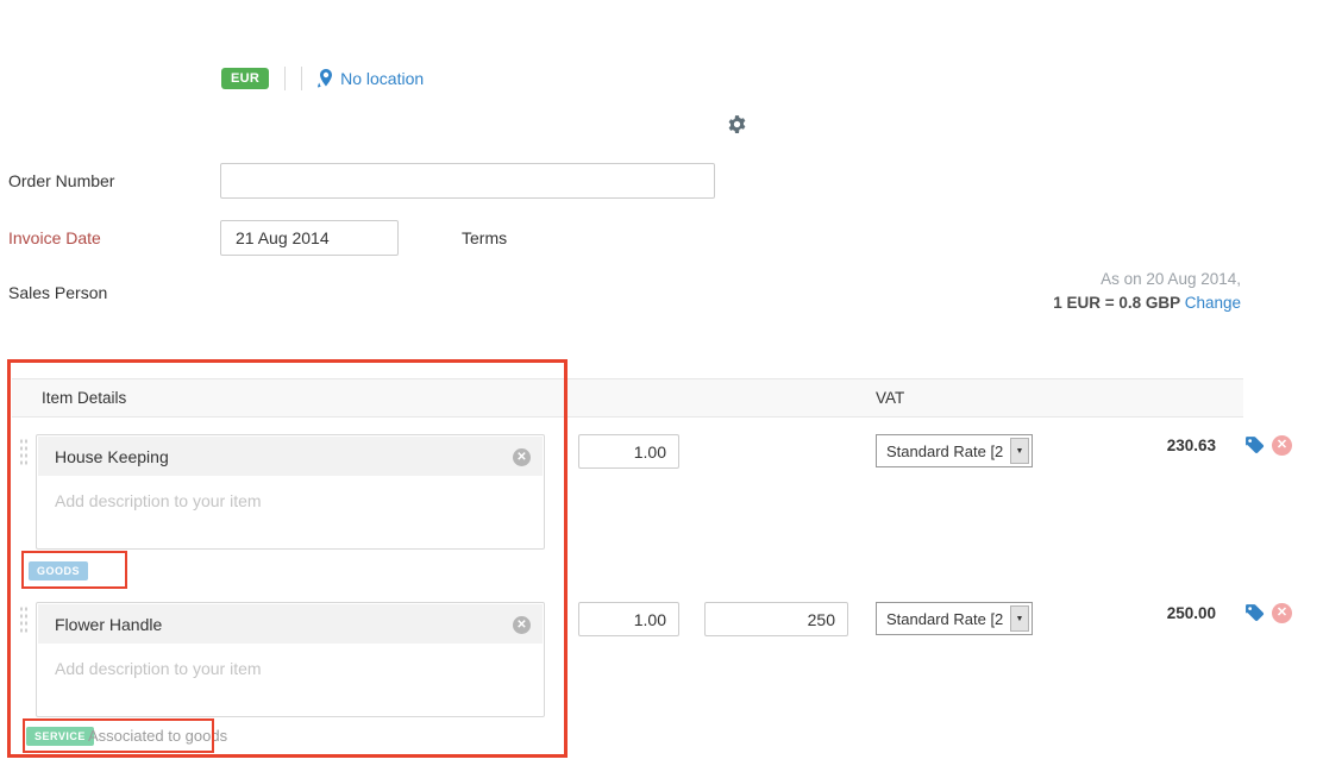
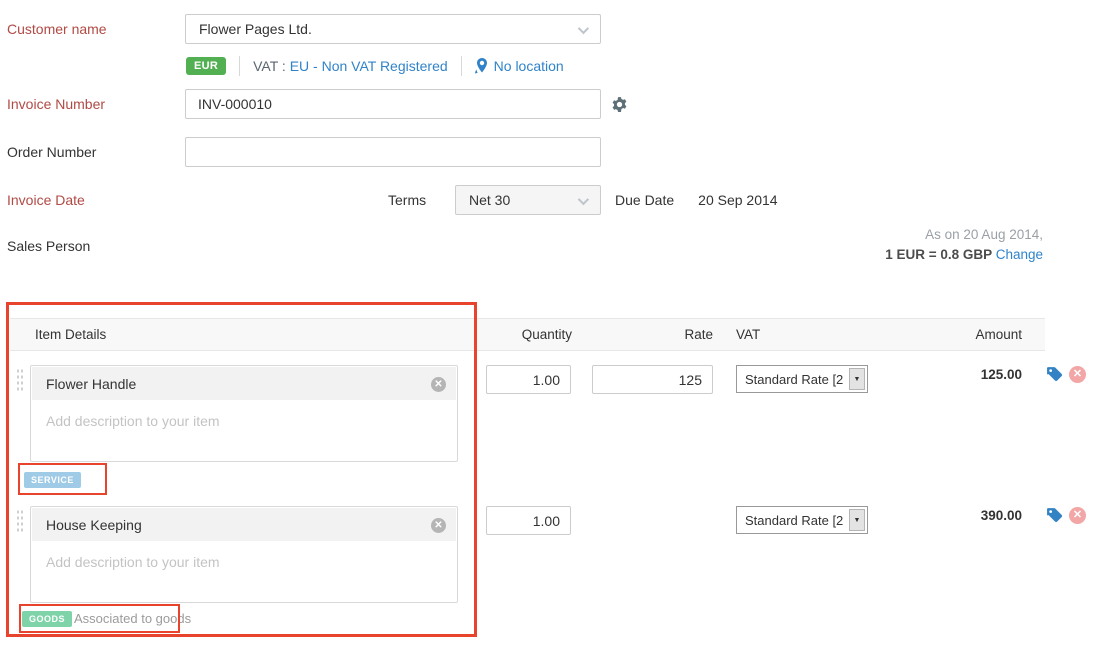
+ Customer name
+ Flower Pages Ltd.
  EUR
+ VAT : EU - Non VAT Registered
  No location
+ Invoice Number
+ INV-000010
  Order Number
  Invoice Date
- 21 Aug 2014
  Terms
+ Net 30
+ Due Date 20 Sep 2014
  Sales Person
  As on 20 Aug 2014,
  1 EUR = 0.8 GBP Change
  Item Details
+ Quantity
+ Rate
  VAT
+ Amount
- House Keeping
+ Flower Handle
  ✕
  Add description to your item
  1.00
+ 125
  Standard Rate [2
- 230.63
+ 125.00
  ✕
- GOODS
+ SERVICE
- Flower Handle
+ House Keeping
  ✕
  Add description to your item
  1.00
- 250
  Standard Rate [2
- 250.00
+ 390.00
  ✕
- SERVICE
+ GOODS
  Associated to goods
